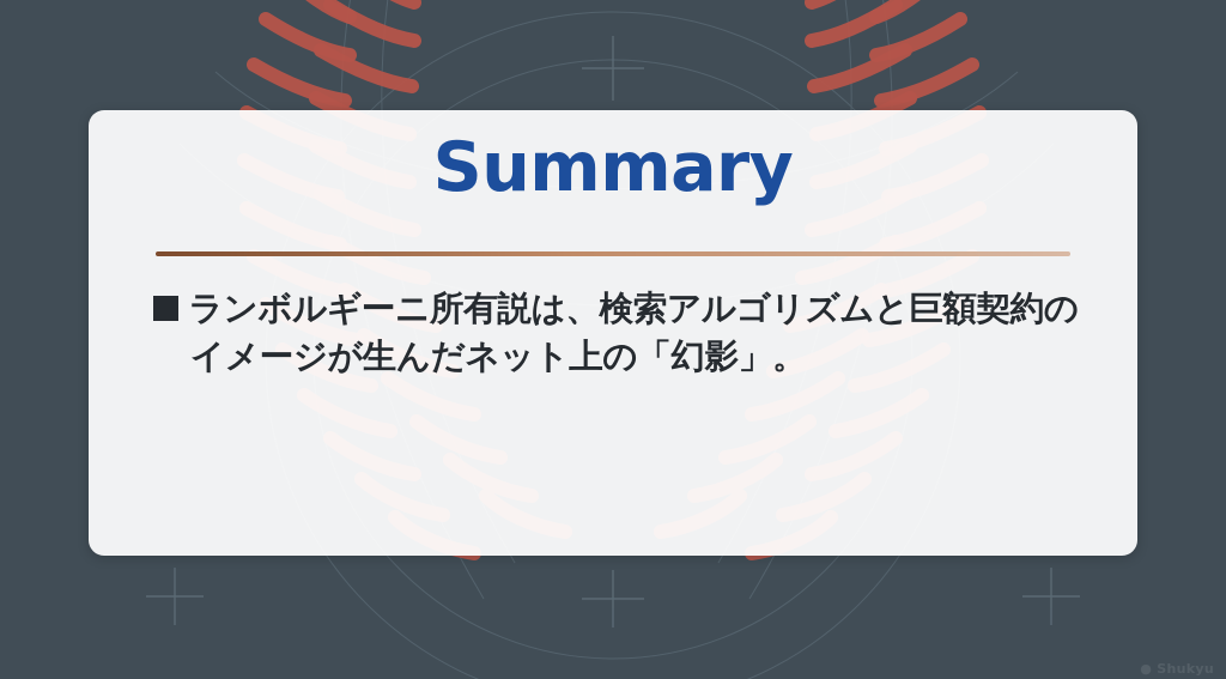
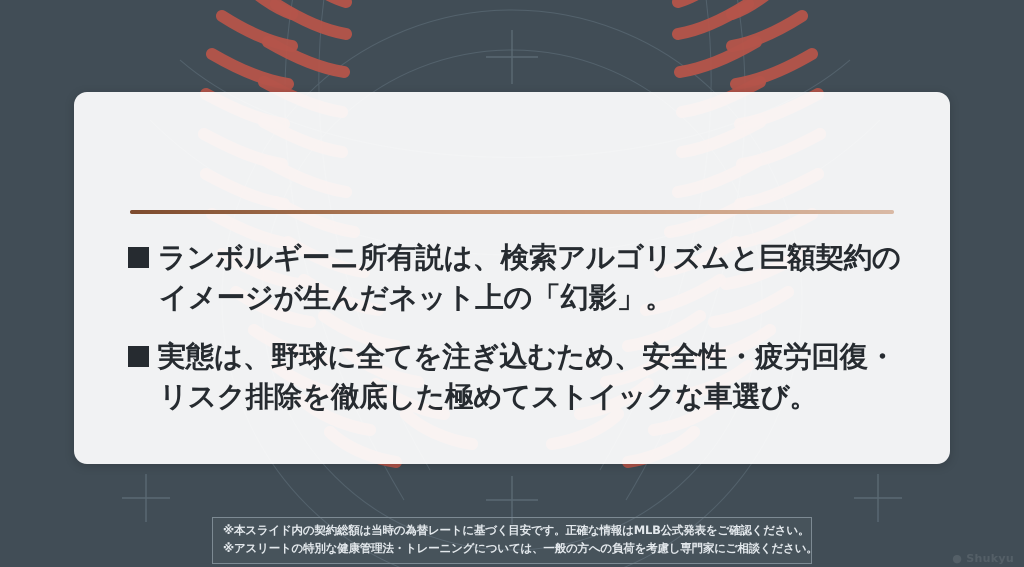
- Summary
  ランボルギーニ所有説は、検索アルゴリズムと巨額契約のイメージが生んだネット上の「幻影」。
+ 実態は、野球に全てを注ぎ込むため、安全性・疲労回復・リスク排除を徹底した極めてストイックな車選び。
+ ※本スライド内の契約総額は当時の為替レートに基づく目安です。正確な情報はMLB公式発表をご確認ください。
+ ※アスリートの特別な健康管理法・トレーニングについては、一般の方への負荷を考慮し専門家にご相談ください。
